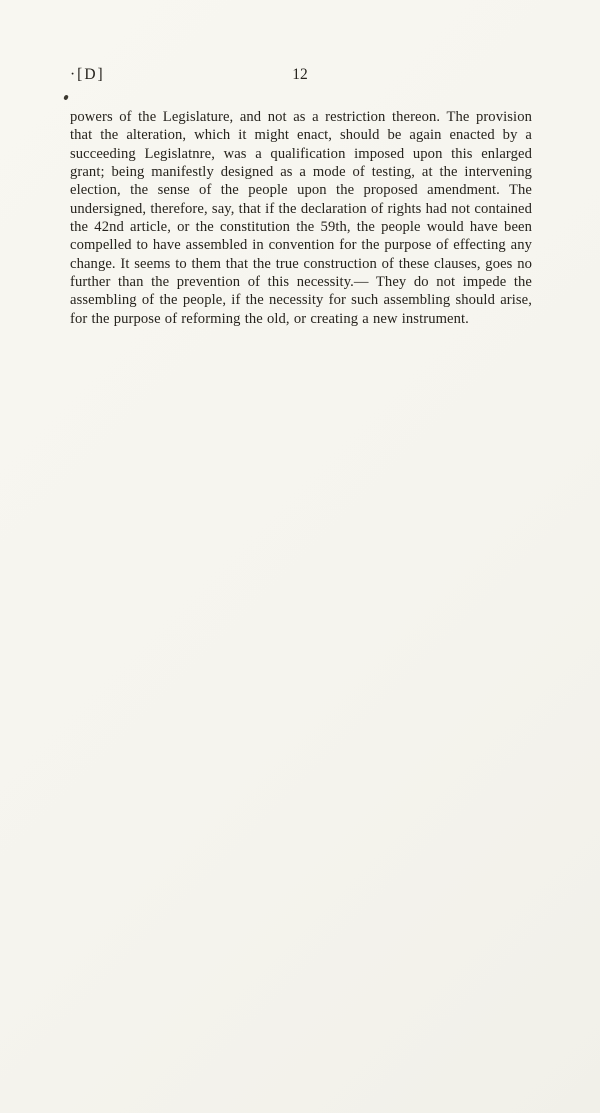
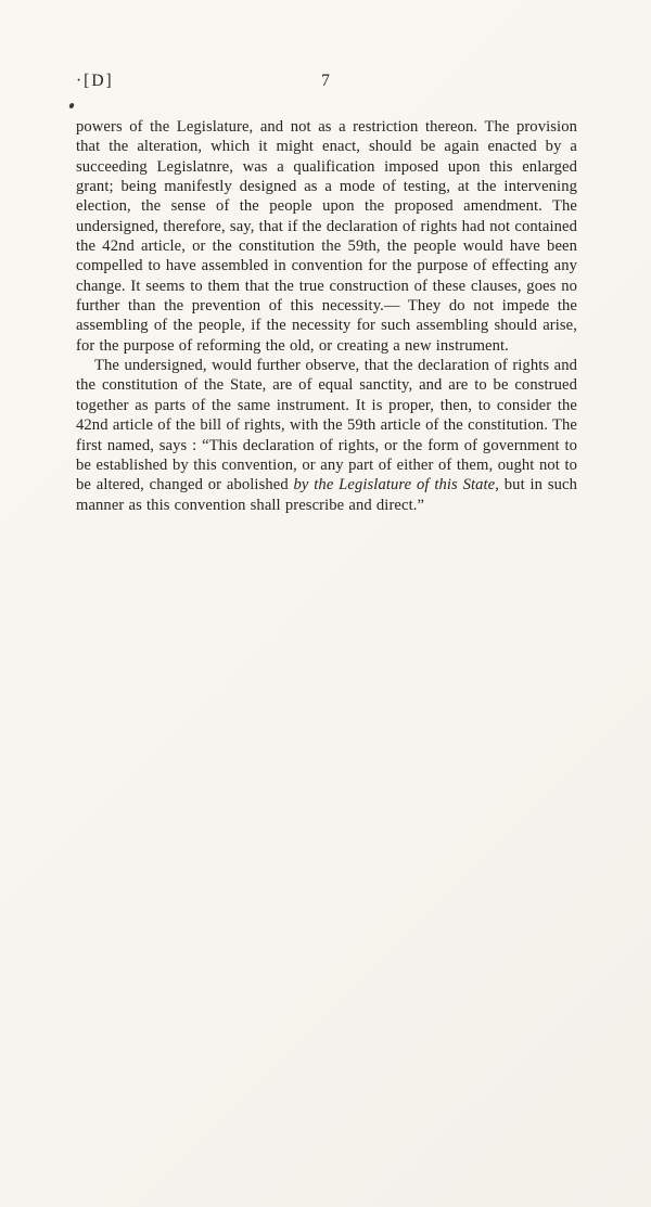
  ·[D]
- 12
+ 7
  powers of the Legislature, and not as a restriction thereon. The provision that the alteration, which it might enact, should be again enacted by a succeeding Legislatnre, was a qualification imposed upon this enlarged grant; being manifestly designed as a mode of testing, at the intervening election, the sense of the people upon the proposed amendment. The undersigned, therefore, say, that if the declaration of rights had not contained the 42nd article, or the constitution the 59th, the people would have been compelled to have assembled in convention for the purpose of effecting any change. It seems to them that the true construction of these clauses, goes no further than the prevention of this necessity.— They do not impede the assembling of the people, if the necessity for such assembling should arise, for the purpose of reforming the old, or creating a new instrument.
+ The undersigned, would further observe, that the declaration of rights and the constitution of the State, are of equal sanctity, and are to be construed together as parts of the same instrument. It is proper, then, to consider the 42nd article of the bill of rights, with the 59th article of the constitution. The first named, says : “This declaration of rights, or the form of government to be established by this convention, or any part of either of them, ought not to be altered, changed or abolished by the Legislature of this State, but in such manner as this convention shall prescribe and direct.”
